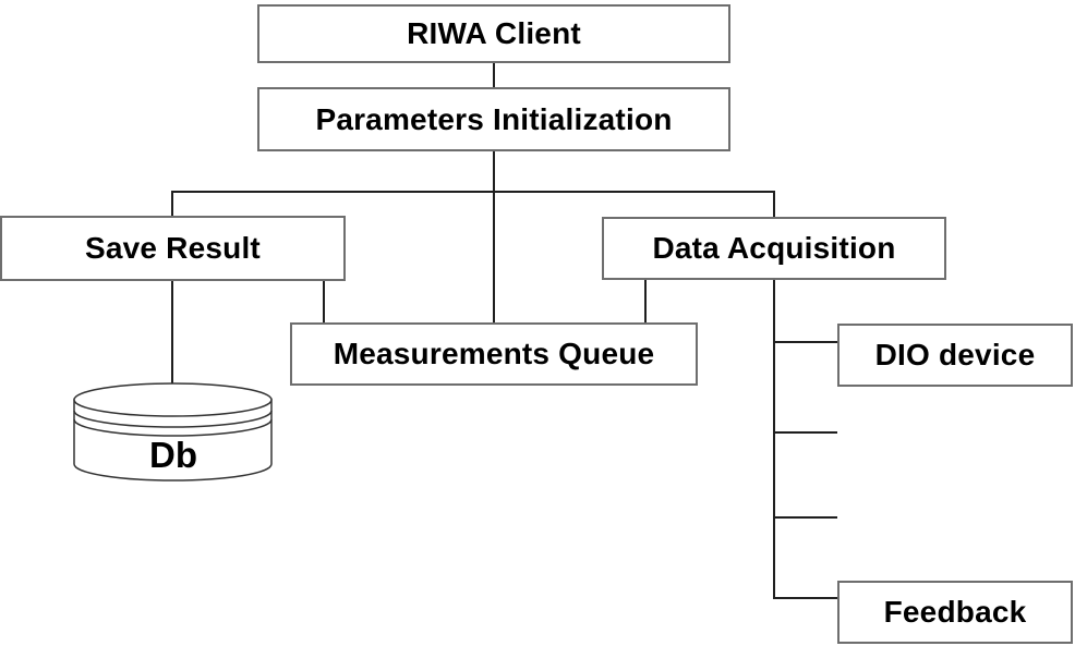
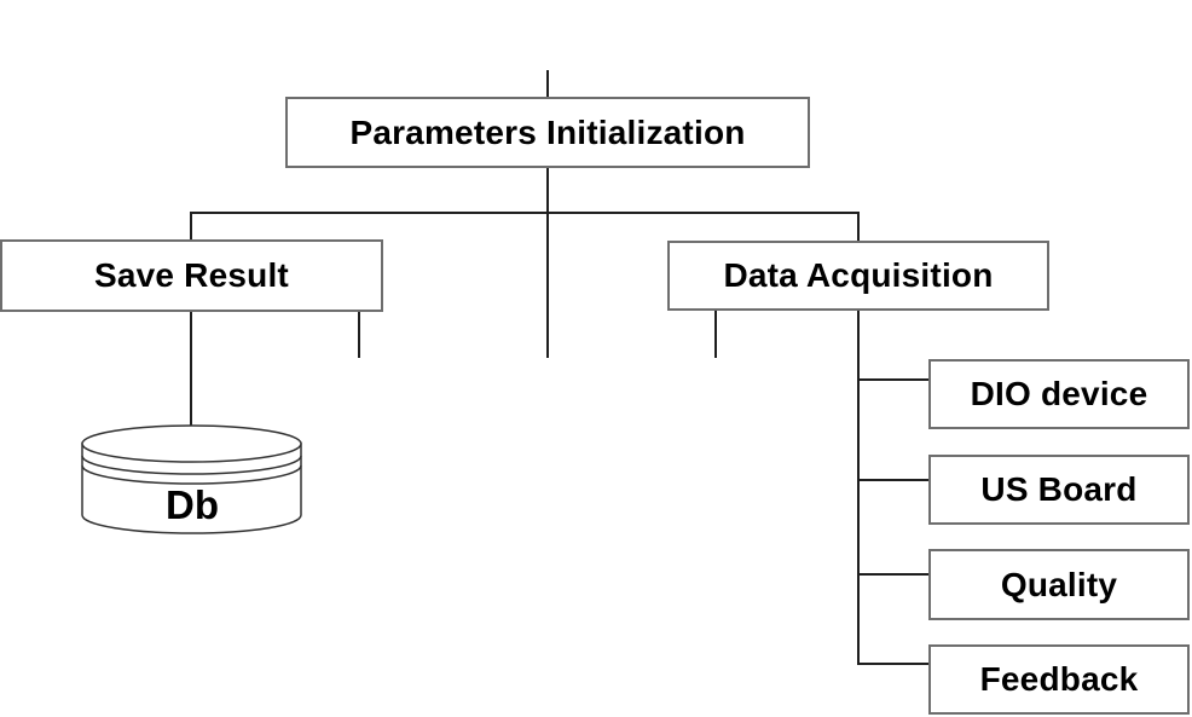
- RIWA Client
  Parameters Initialization
  Save Result
  Data Acquisition
- Measurements Queue
  DIO device
+ US Board
+ Quality
  Feedback
  Db
